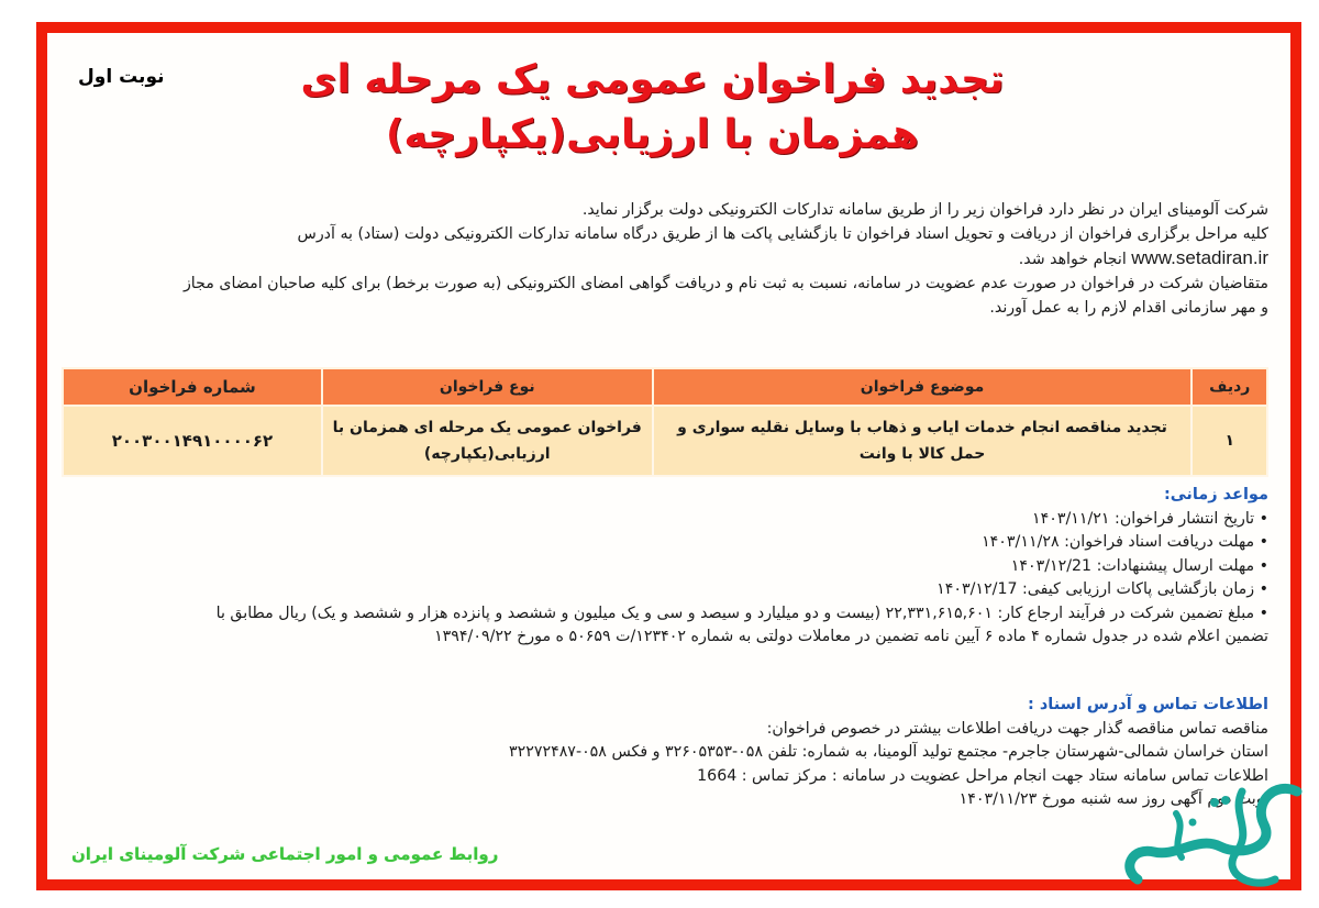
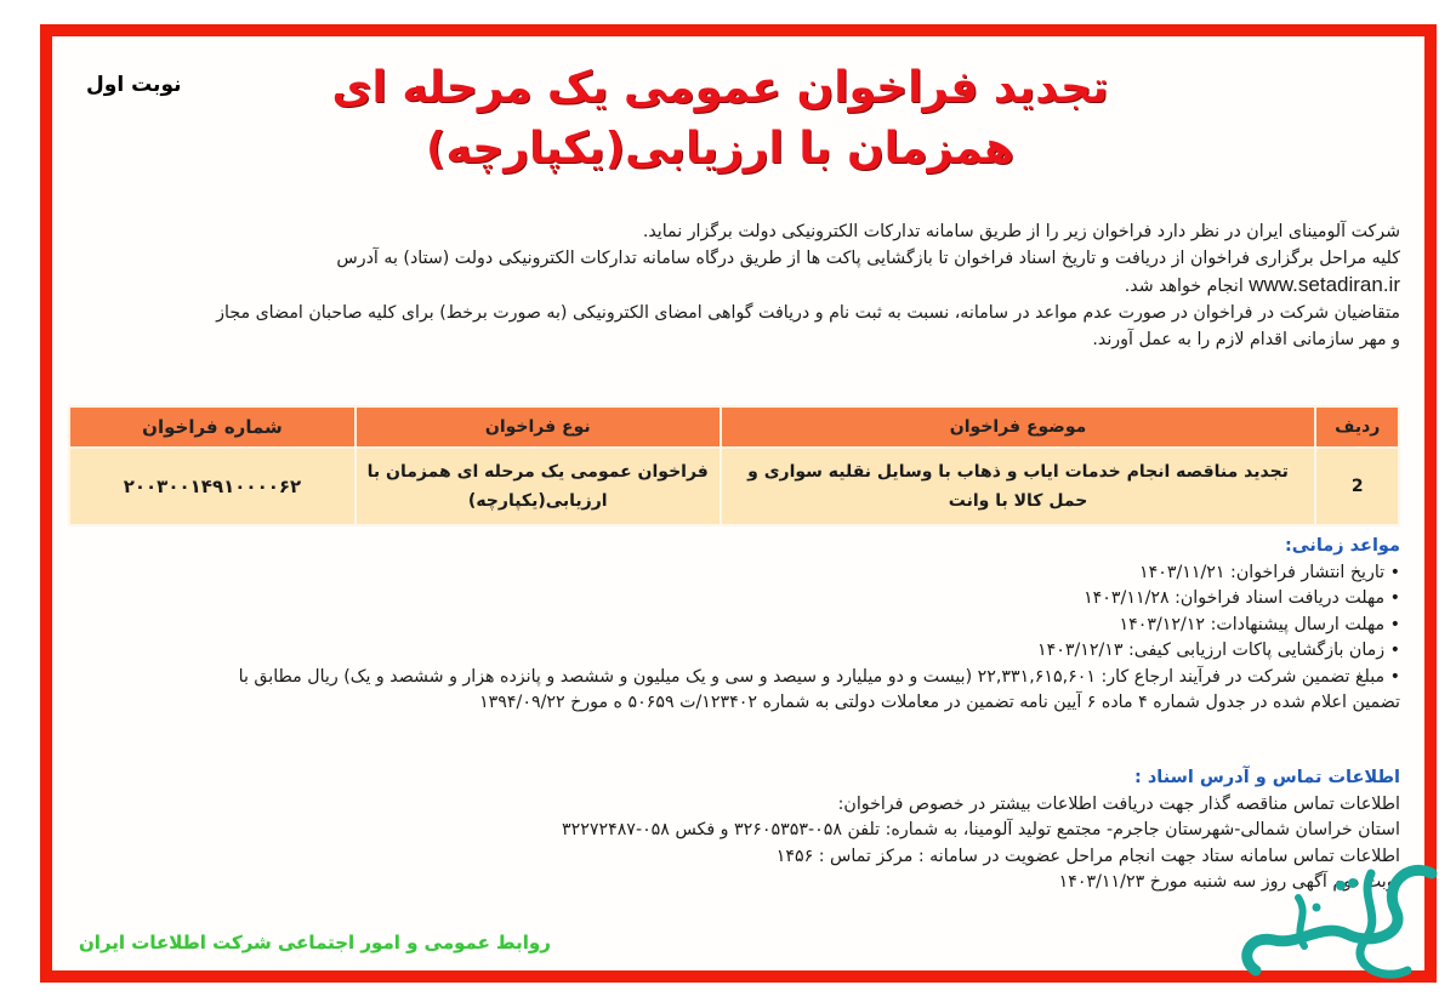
  تجدید فراخوان عمومی یک مرحله ای
  همزمان با ارزیابی(یکپارچه)
  نوبت اول
  شرکت آلومینای ایران در نظر دارد فراخوان زیر را از طریق سامانه تدارکات الکترونیکی دولت برگزار نماید.
- کلیه مراحل برگزاری فراخوان از دریافت و تحویل اسناد فراخوان تا بازگشایی پاکت ها از طریق درگاه سامانه تدارکات الکترونیکی دولت (ستاد) به آدرس
+ کلیه مراحل برگزاری فراخوان از دریافت و تاریخ اسناد فراخوان تا بازگشایی پاکت ها از طریق درگاه سامانه تدارکات الکترونیکی دولت (ستاد) به آدرس
  www.setadiran.ir انجام خواهد شد.
- متقاضیان شرکت در فراخوان در صورت عدم عضویت در سامانه، نسبت به ثبت نام و دریافت گواهی امضای الکترونیکی (به صورت برخط) برای کلیه صاحبان امضای مجاز
+ متقاضیان شرکت در فراخوان در صورت عدم مواعد در سامانه، نسبت به ثبت نام و دریافت گواهی امضای الکترونیکی (به صورت برخط) برای کلیه صاحبان امضای مجاز
  و مهر سازمانی اقدام لازم را به عمل آورند.
  ردیف	موضوع فراخوان	نوع فراخوان	شماره فراخوان
- ۱	تجدید مناقصه انجام خدمات ایاب و ذهاب با وسایل نقلیه سواری و حمل کالا با وانت	فراخوان عمومی یک مرحله ای همزمان با ارزیابی(یکپارچه)	۲۰۰۳۰۰۱۴۹۱۰۰۰۰۶۲
+ 2	تجدید مناقصه انجام خدمات ایاب و ذهاب با وسایل نقلیه سواری و حمل کالا با وانت	فراخوان عمومی یک مرحله ای همزمان با ارزیابی(یکپارچه)	۲۰۰۳۰۰۱۴۹۱۰۰۰۰۶۲
  مواعد زمانی:
  تاریخ انتشار فراخوان: ۱۴۰۳/۱۱/۲۱
  مهلت دریافت اسناد فراخوان: ۱۴۰۳/۱۱/۲۸
- مهلت ارسال پیشنهادات: ۱۴۰۳/۱۲/21
+ مهلت ارسال پیشنهادات: ۱۴۰۳/۱۲/۱۲
- زمان بازگشایی پاکات ارزیابی کیفی: ۱۴۰۳/۱۲/17
+ زمان بازگشایی پاکات ارزیابی کیفی: ۱۴۰۳/۱۲/۱۳
  مبلغ تضمین شرکت در فرآیند ارجاع کار: ۲۲,۳۳۱,۶۱۵,۶۰۱ (بیست و دو میلیارد و سیصد و سی و یک میلیون و ششصد و پانزده هزار و ششصد و یک) ریال مطابق با
  تضمین اعلام شده در جدول شماره ۴ ماده ۶ آیین نامه تضمین در معاملات دولتی به شماره ۱۲۳۴۰۲/ت ۵۰۶۵۹ ه مورخ ۱۳۹۴/۰۹/۲۲
  اطلاعات تماس و آدرس اسناد :
- مناقصه تماس مناقصه گذار جهت دریافت اطلاعات بیشتر در خصوص فراخوان:
+ اطلاعات تماس مناقصه گذار جهت دریافت اطلاعات بیشتر در خصوص فراخوان:
  استان خراسان شمالی-شهرستان جاجرم- مجتمع تولید آلومینا، به شماره: تلفن ۰۵۸-۳۲۶۰۵۳۵۳ و فکس ۰۵۸-۳۲۲۷۲۴۸۷
- اطلاعات تماس سامانه ستاد جهت انجام مراحل عضویت در سامانه : مرکز تماس : 1664
+ اطلاعات تماس سامانه ستاد جهت انجام مراحل عضویت در سامانه : مرکز تماس : ۱۴۵۶
  بتو آگهی روز سه شنبه مورخ ۱۴۰۳/۱۱/۲۳
- روابط عمومی و امور اجتماعی شرکت آلومینای ایران
+ روابط عمومی و امور اجتماعی شرکت اطلاعات ایران
